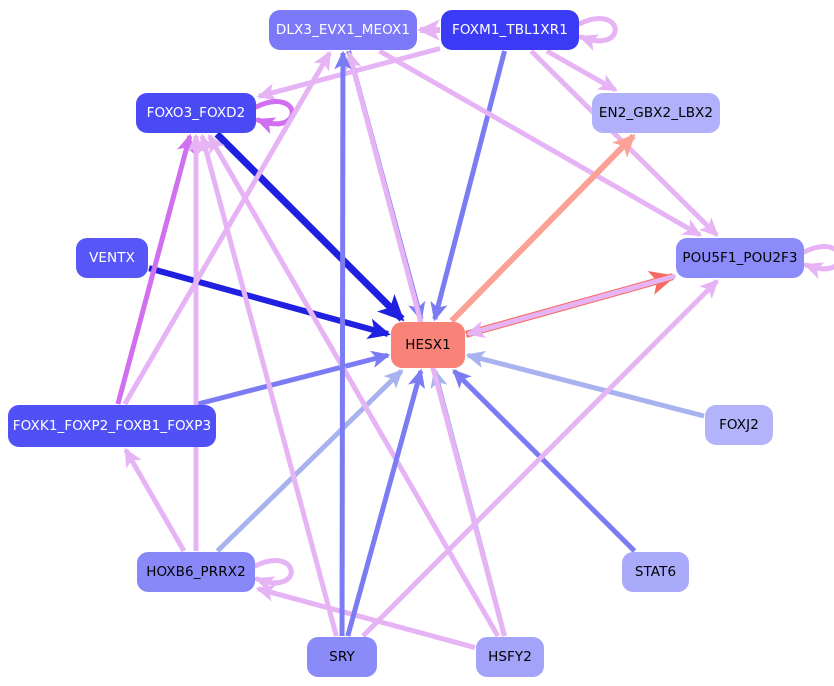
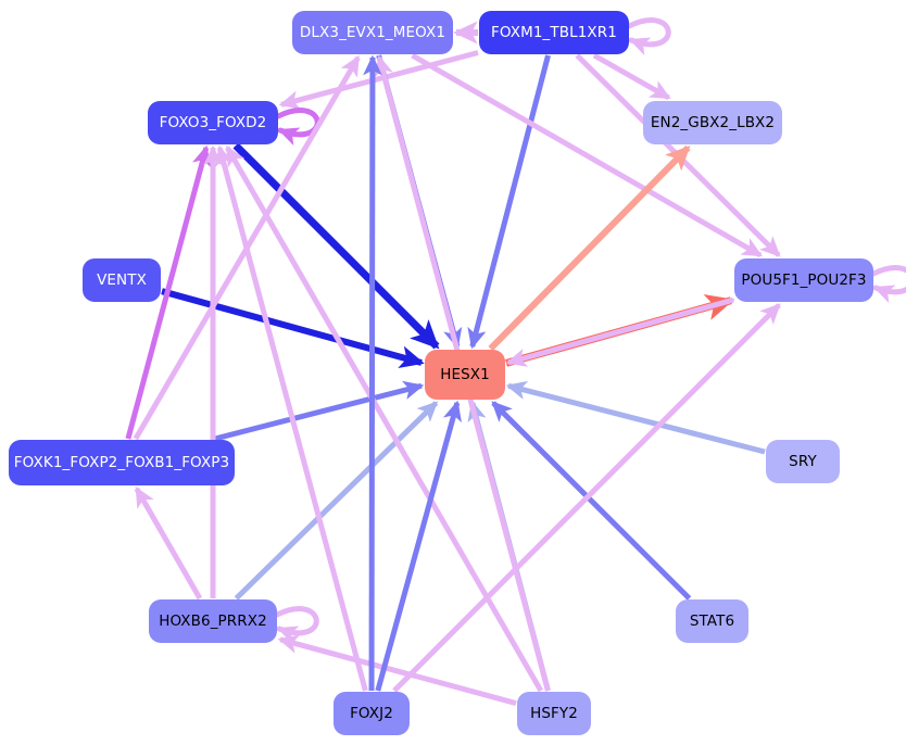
  DLX3_EVX1_MEOX1
  FOXM1_TBL1XR1
  EN2_GBX2_LBX2
  FOXO3_FOXD2
  VENTX
  POU5F1_POU2F3
  HESX1
  FOXK1_FOXP2_FOXB1_FOXP3
- FOXJ2
+ SRY
  HOXB6_PRRX2
  STAT6
- SRY
+ FOXJ2
  HSFY2
